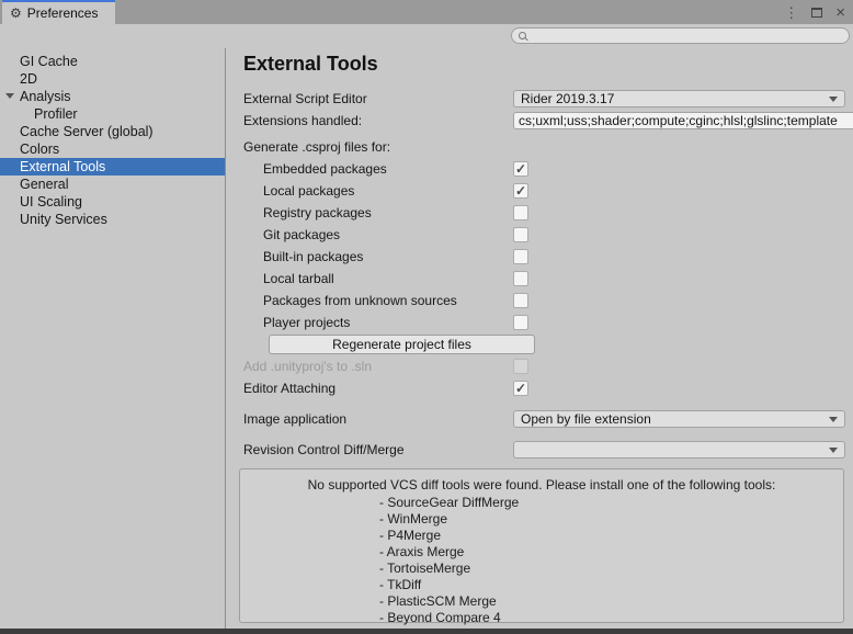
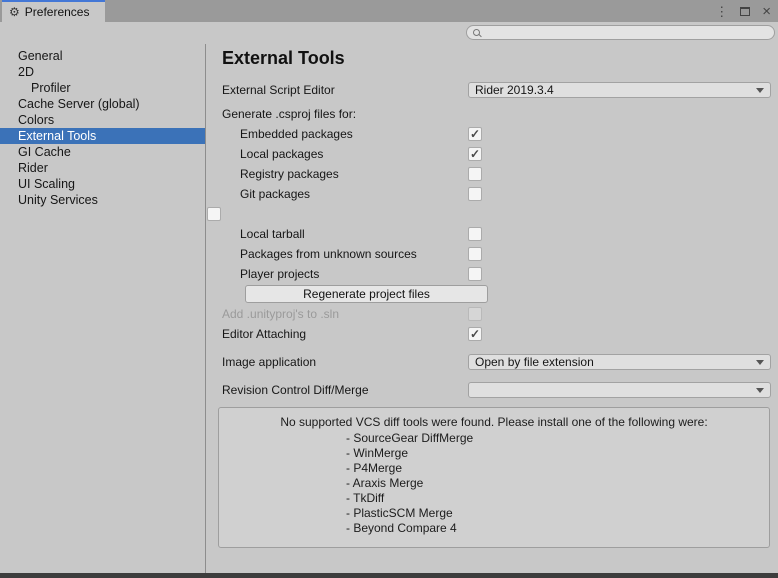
  ⚙
  Preferences
  ⋮
  ×
- GI Cache
+ General
  2D
- Analysis
  Profiler
  Cache Server (global)
  Colors
  External Tools
- General
+ GI Cache
+ Rider
  UI Scaling
  Unity Services
  External Tools
  External Script Editor
- Rider 2019.3.17
+ Rider 2019.3.4
- Extensions handled:
- cs;uxml;uss;shader;compute;cginc;hlsl;glslinc;template
  Generate .csproj files for:
  Embedded packages
  Local packages
  Registry packages
  Git packages
- Built-in packages
  Local tarball
  Packages from unknown sources
  Player projects
  Regenerate project files
  Add .unityproj's to .sln
  Editor Attaching
  Image application
  Open by file extension
  Revision Control Diff/Merge
- No supported VCS diff tools were found. Please install one of the following tools:
+ No supported VCS diff tools were found. Please install one of the following were:
  - SourceGear DiffMerge
  - WinMerge
  - P4Merge
  - Araxis Merge
- - TortoiseMerge
  - TkDiff
  - PlasticSCM Merge
  - Beyond Compare 4
